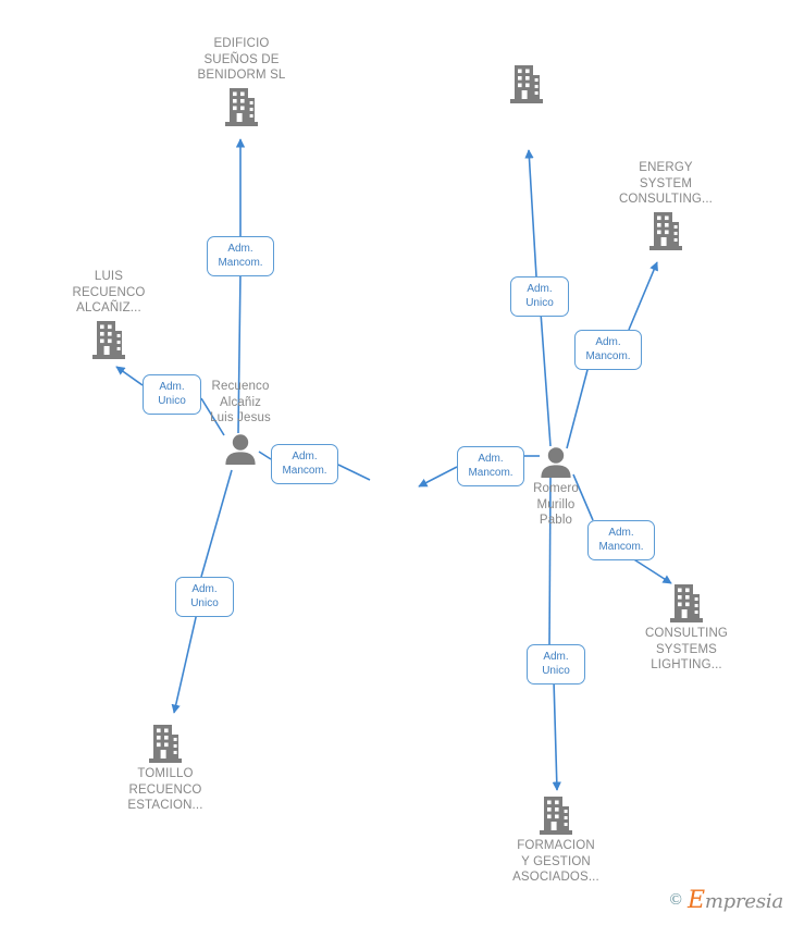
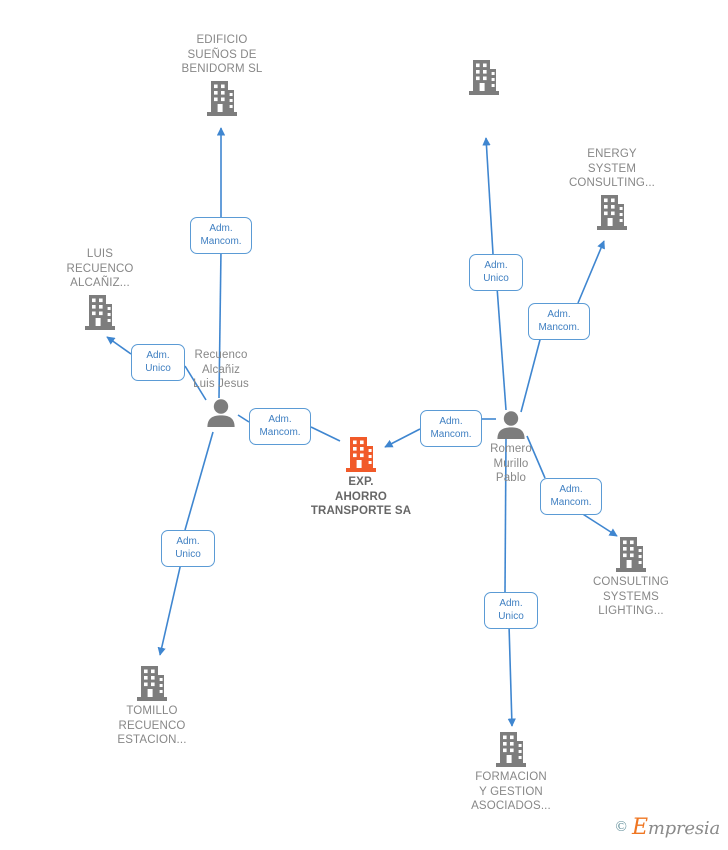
  Adm.
  Mancom.
  Adm.
  Unico
  Adm.
  Mancom.
  Adm.
  Unico
  Adm.
  Unico
  Adm.
  Mancom.
  Adm.
  Mancom.
  Adm.
  Mancom.
  Adm.
  Unico
  EDIFICIO
  SUEÑOS DE
  BENIDORM SL
  ENERGY
  SYSTEM
  CONSULTING...
  LUIS
  RECUENCO
  ALCAÑIZ...
  Recuenco
  Alcañiz
  Luis Jesus
+ EXP.
+ AHORRO
+ TRANSPORTE SA
  Romero
  Murillo
  Pablo
  CONSULTING
  SYSTEMS
  LIGHTING...
  TOMILLO
  RECUENCO
  ESTACION...
  FORMACION
  Y GESTION
  ASOCIADOS...
  ©
  Empresia
